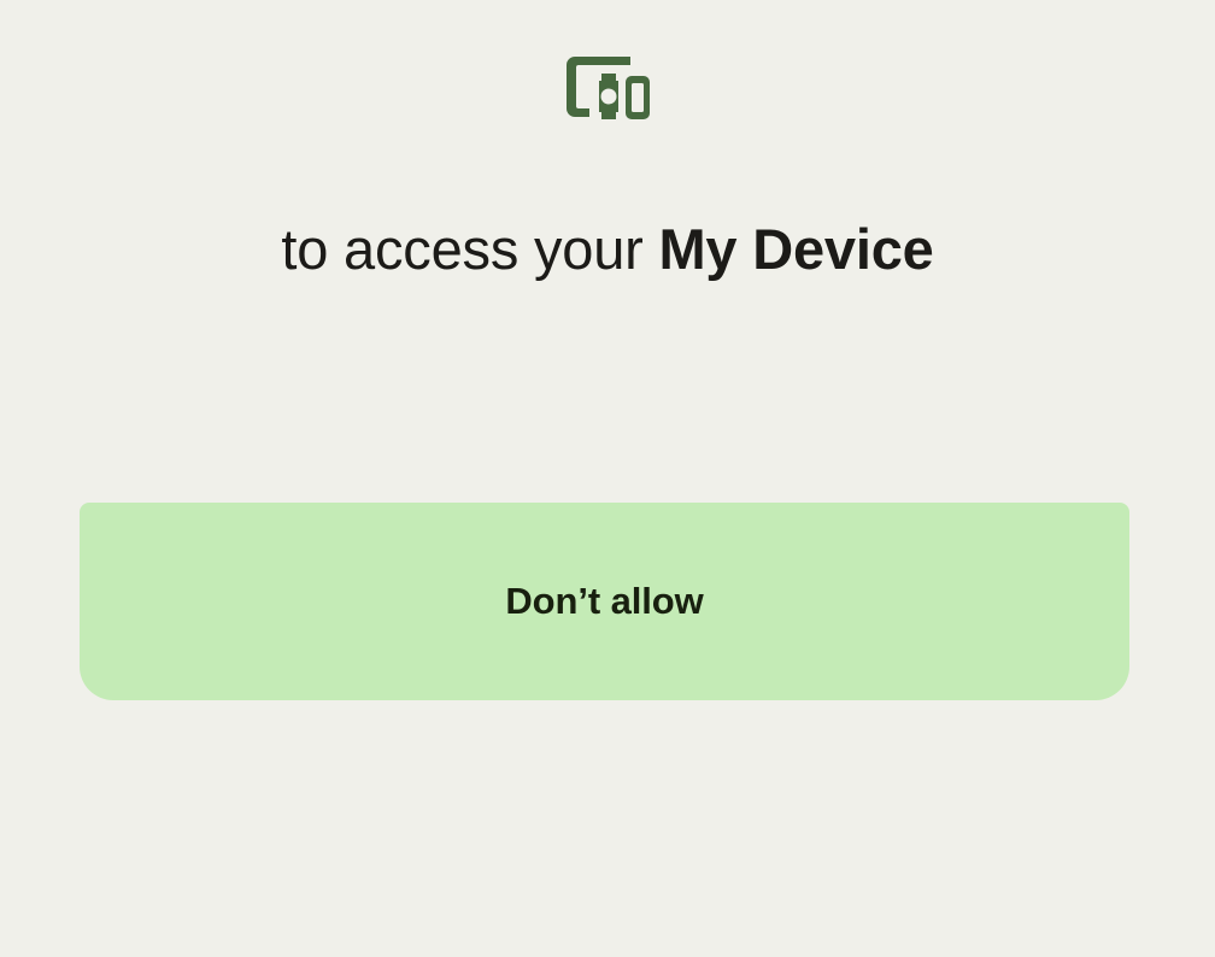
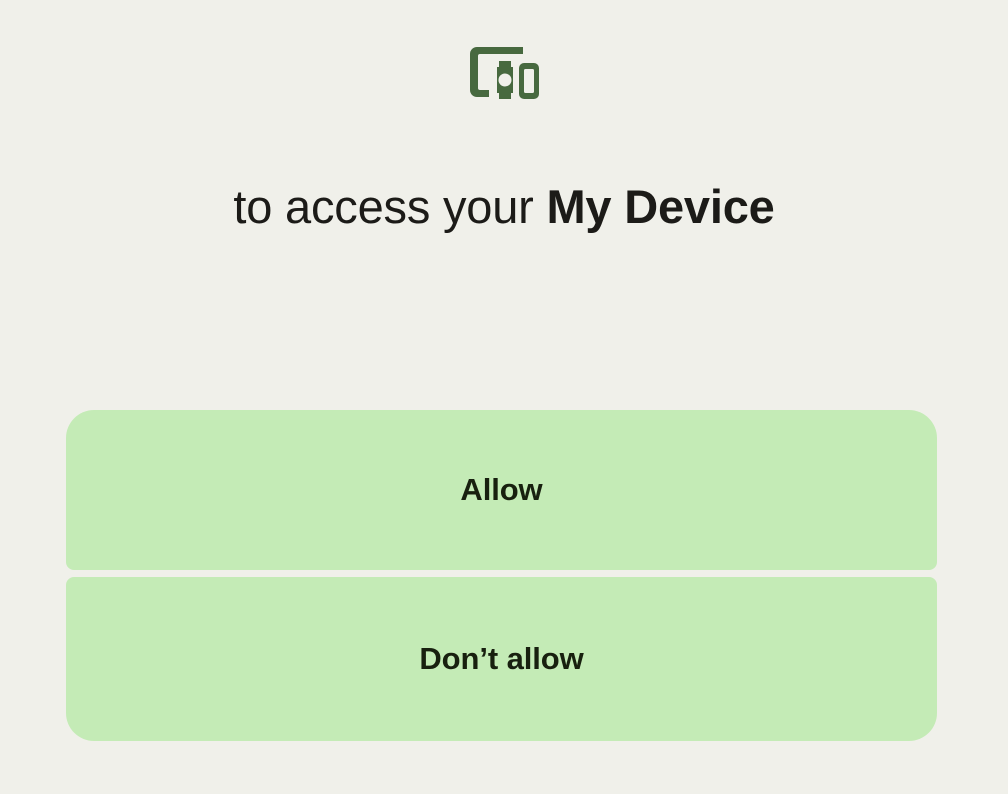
  to access your My Device
+ Allow
  Don’t allow
